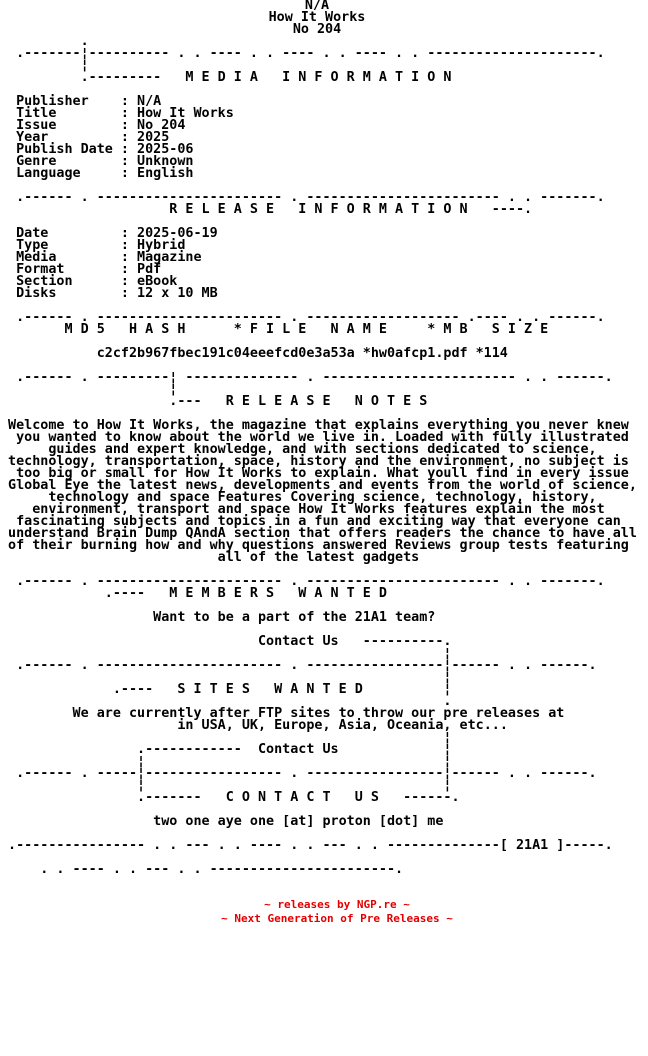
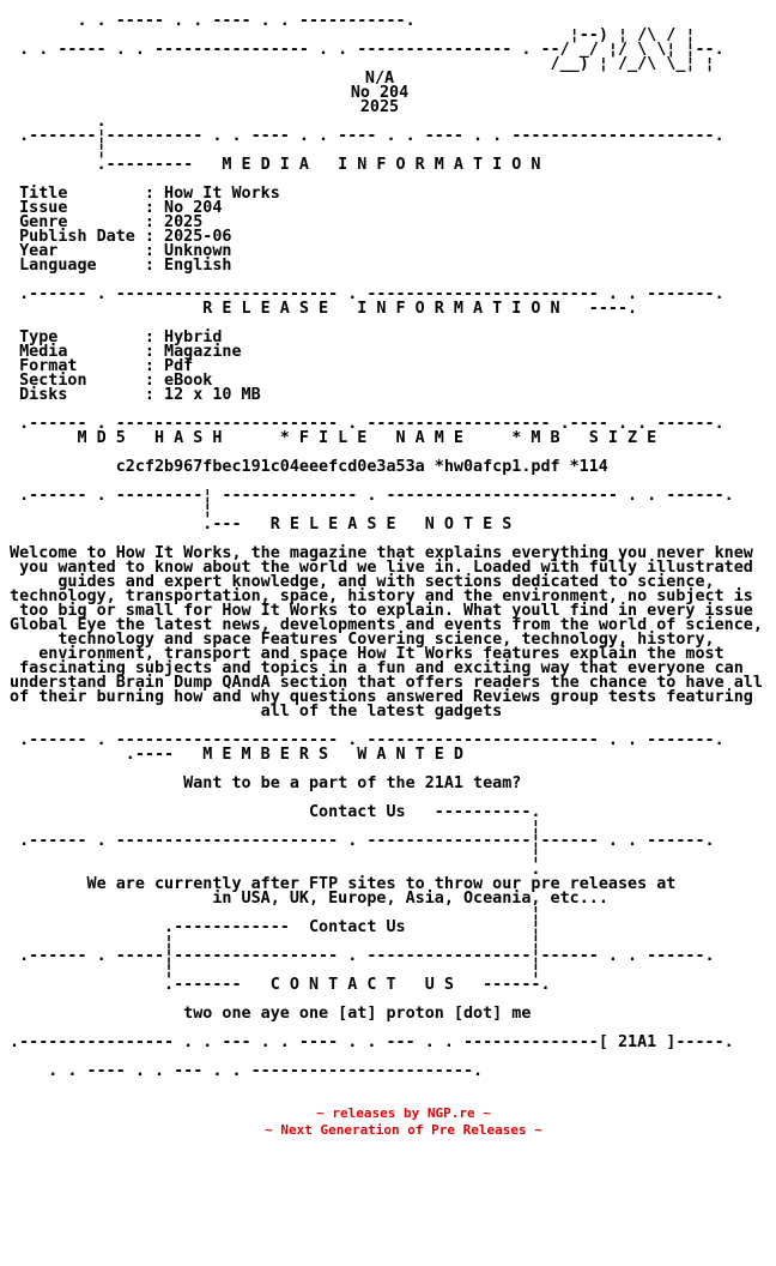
+ . . ----- . . ---- . . -----------.
+ ¦--) ¦ /\ / ¦
+ . . ----- . . ---------------- . . ---------------- . --/ _/ ¦/ \ \¦ ¦--.
+ /__) ¦ /_/\ \_¦ ¦
  N/A
- How It Works
  No 204
+ 2025
  .
  .-------¦---------- . . ---- . . ---- . . ---- . . ---------------------.
  ¦
  .--------- M E D I A I N F O R M A T I O N
- Publisher : N/A
  Title : How It Works
  Issue : No 204
- Year : 2025
+ Genre : 2025
  Publish Date : 2025-06
- Genre : Unknown
+ Year : Unknown
  Language : English
  .------ . ----------------------- . ------------------------ . . -------.
  R E L E A S E I N F O R M A T I O N ----.
- Date : 2025-06-19
  Type : Hybrid
  Media : Magazine
  Format : Pdf
  Section : eBook
  Disks : 12 x 10 MB
  .------ . ----------------------- . ------------------- .---- . . ------.
  M D 5 H A S H * F I L E N A M E * M B S I Z E
  c2cf2b967fbec191c04eeefcd0e3a53a *hw0afcp1.pdf *114
  .------ . ---------¦ -------------- . ------------------------ . . ------.
  ¦
  .--- R E L E A S E N O T E S
  Welcome to How It Works, the magazine that explains everything you never knew
  you wanted to know about the world we live in. Loaded with fully illustrated
  guides and expert knowledge, and with sections dedicated to science,
  technology, transportation, space, history and the environment, no subject is
  too big or small for How It Works to explain. What youll find in every issue
  Global Eye the latest news, developments and events from the world of science,
  technology and space Features Covering science, technology, history,
  environment, transport and space How It Works features explain the most
  fascinating subjects and topics in a fun and exciting way that everyone can
  understand Brain Dump QAndA section that offers readers the chance to have all
  of their burning how and why questions answered Reviews group tests featuring
  all of the latest gadgets
  .------ . ----------------------- . ------------------------ . . -------.
  .---- M E M B E R S W A N T E D
  Want to be a part of the 21A1 team?
  Contact Us ----------.
  ¦
  .------ . ----------------------- . -----------------¦------ . . ------.
  ¦
- .---- S I T E S W A N T E D ¦
  .
  We are currently after FTP sites to throw our pre releases at
  in USA, UK, Europe, Asia, Oceania, etc...
  ¦
  .------------ Contact Us ¦
  ¦ ¦
  .------ . -----¦----------------- . -----------------¦------ . . ------.
  ¦ ¦
  .------- C O N T A C T U S ------.
  two one aye one [at] proton [dot] me
  .---------------- . . --- . . ---- . . --- . . --------------[ 21A1 ]-----.
  . . ---- . . --- . . -----------------------.
  ~ releases by NGP.re ~
  ~ Next Generation of Pre Releases ~
